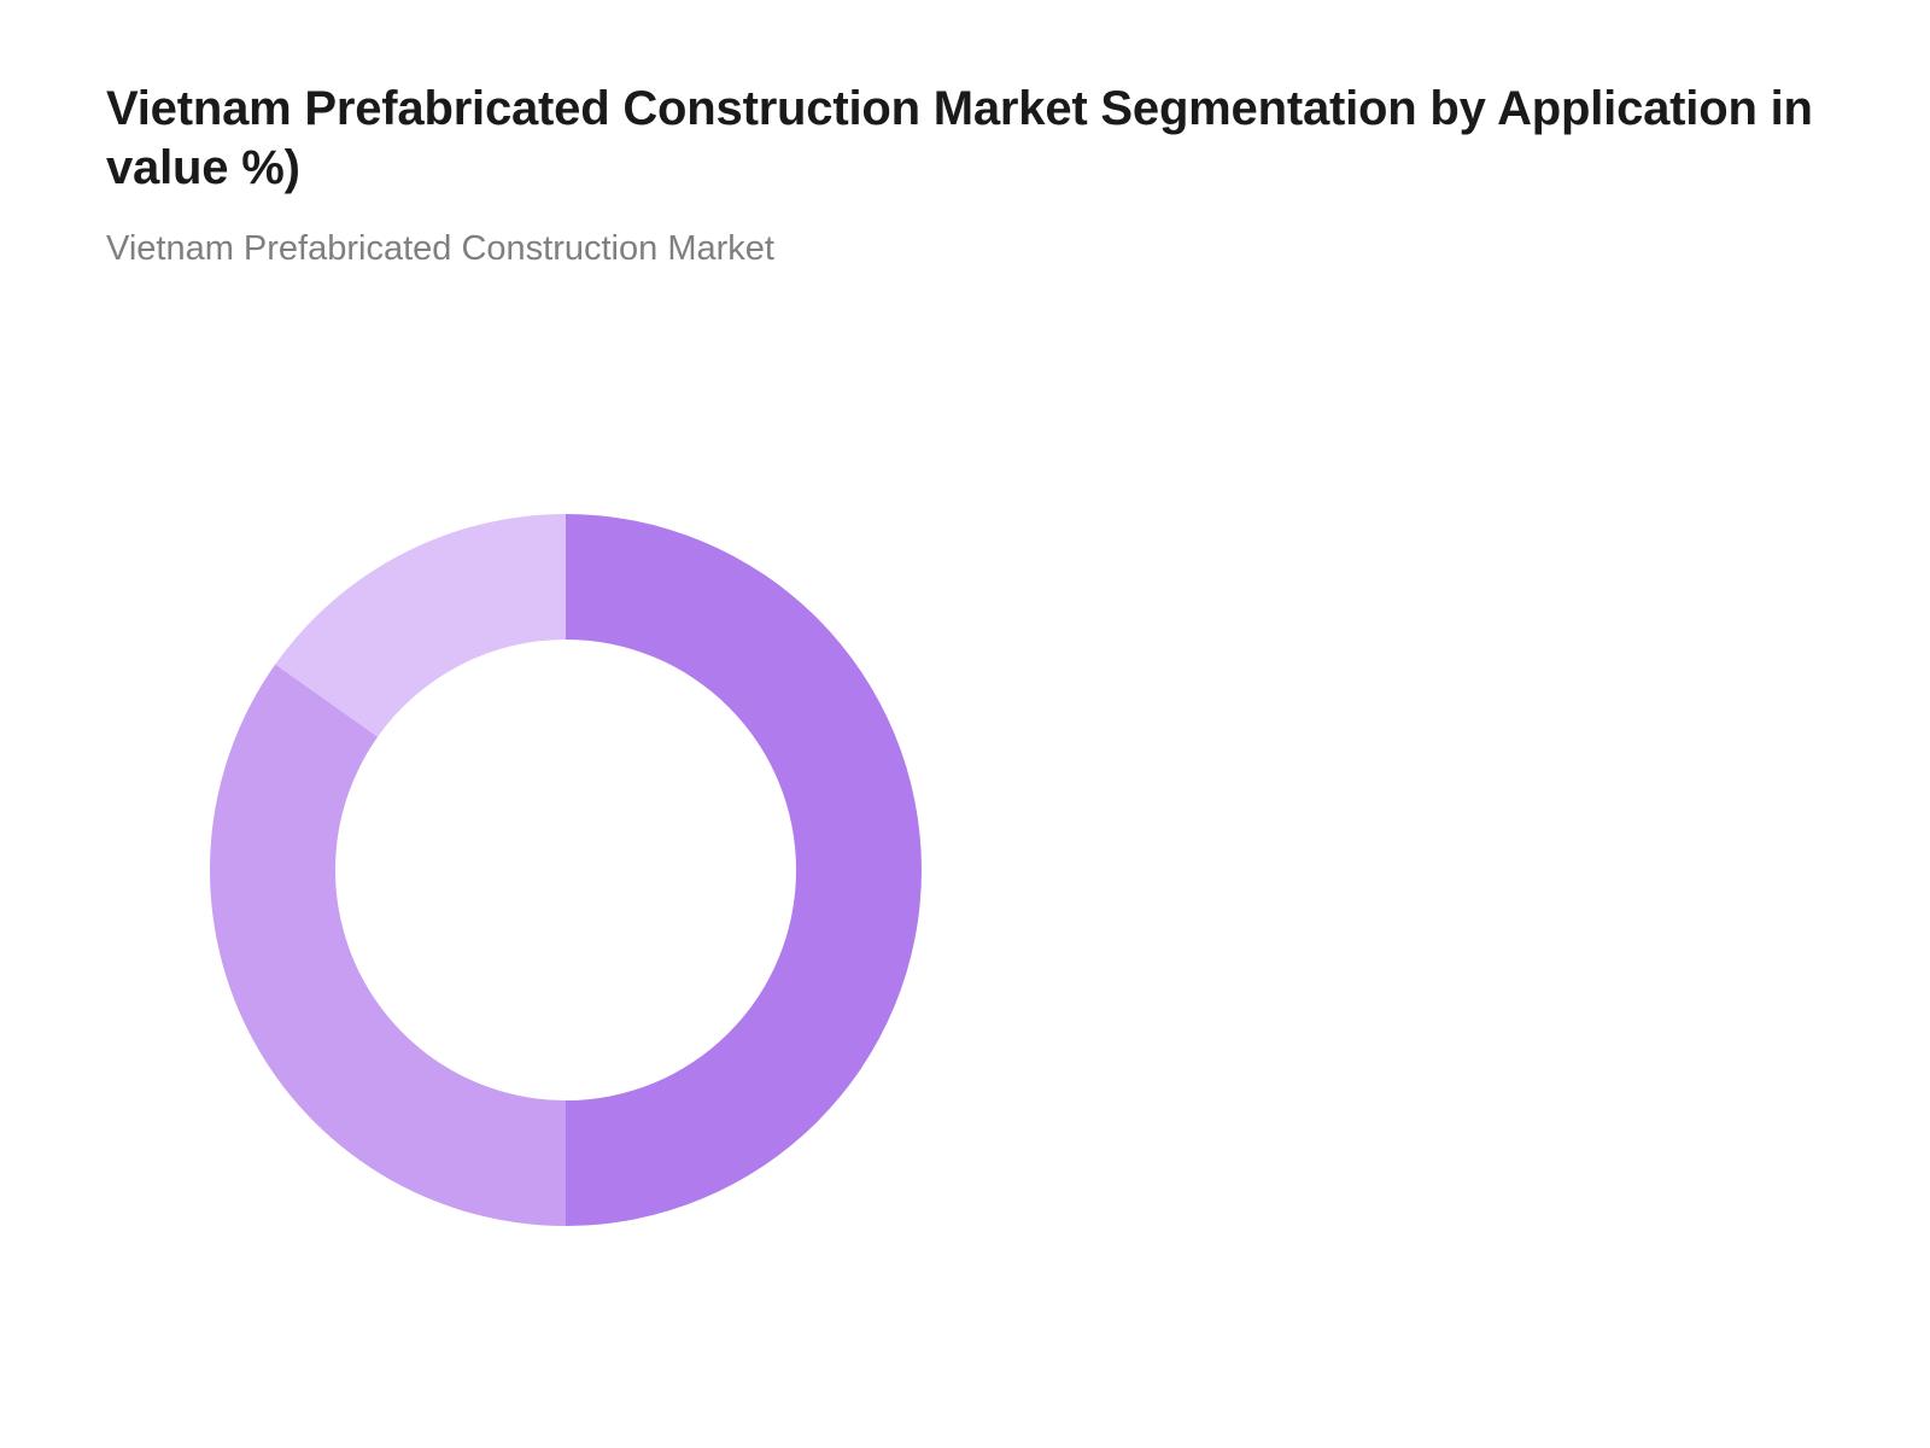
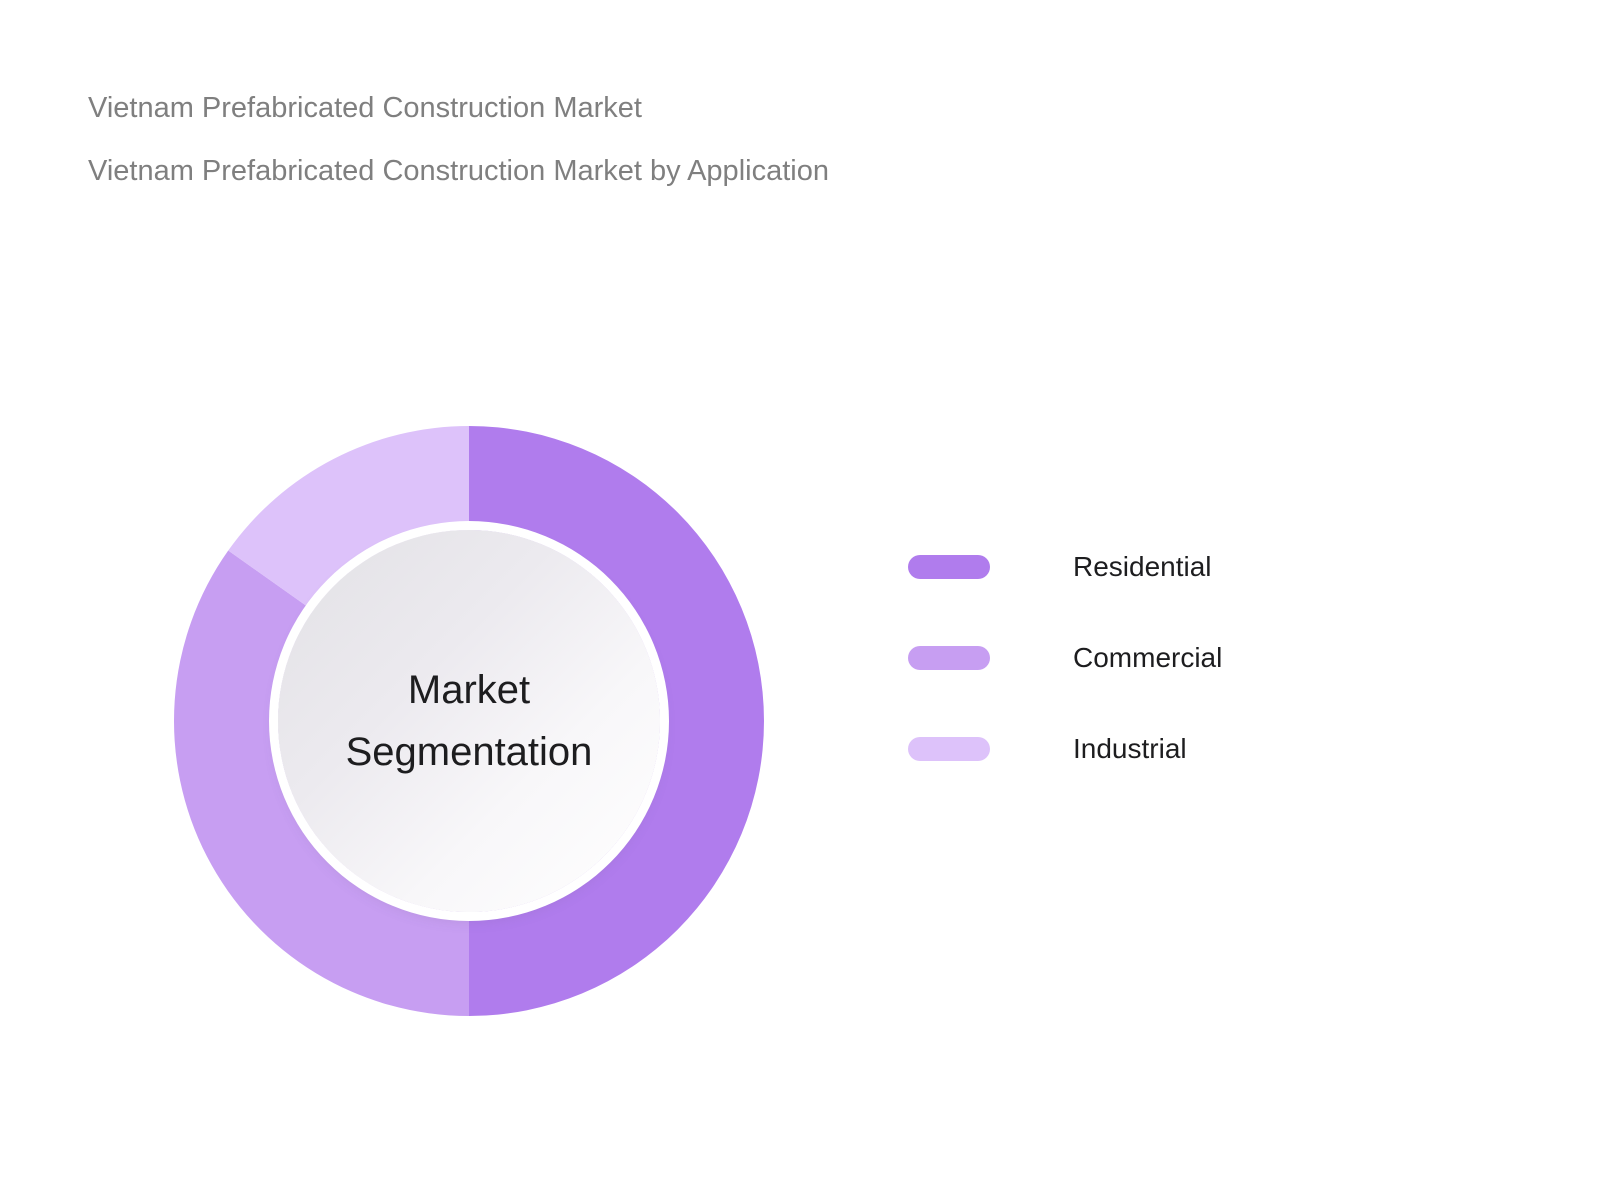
- Vietnam Prefabricated Construction Market Segmentation by Application in value %)
  Vietnam Prefabricated Construction Market
+ Vietnam Prefabricated Construction Market by Application
+ Market
+ Segmentation
+ Residential
+ Commercial
+ Industrial
